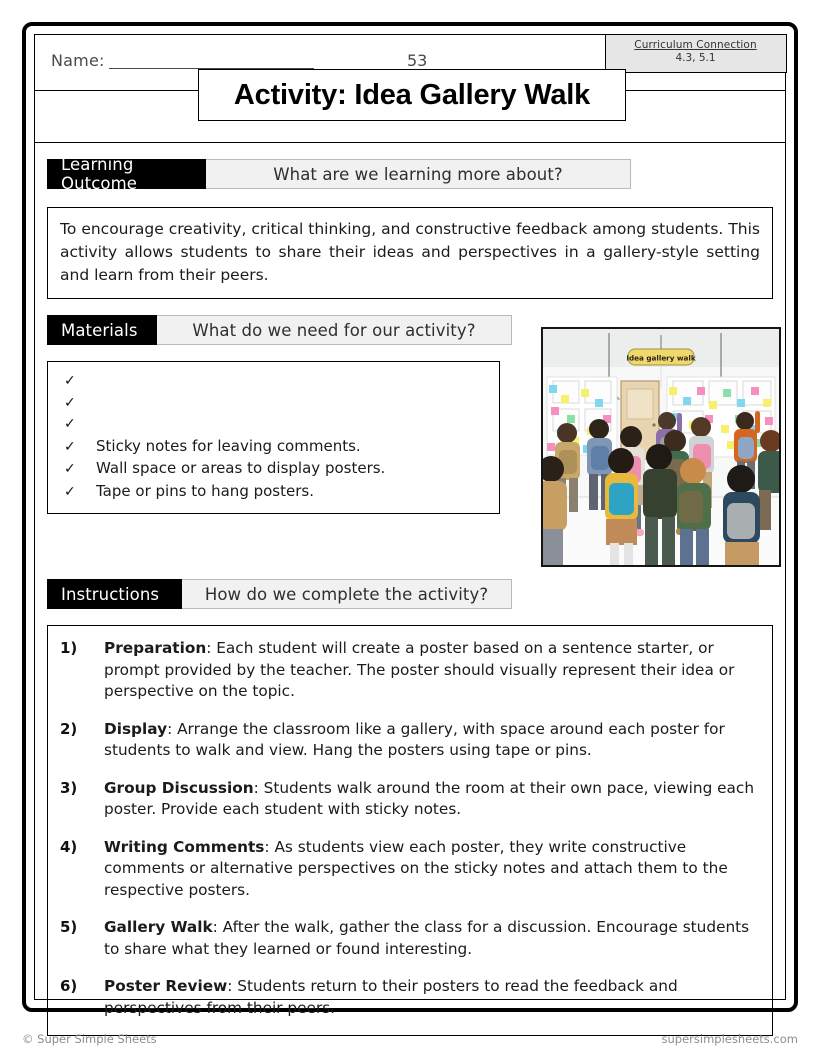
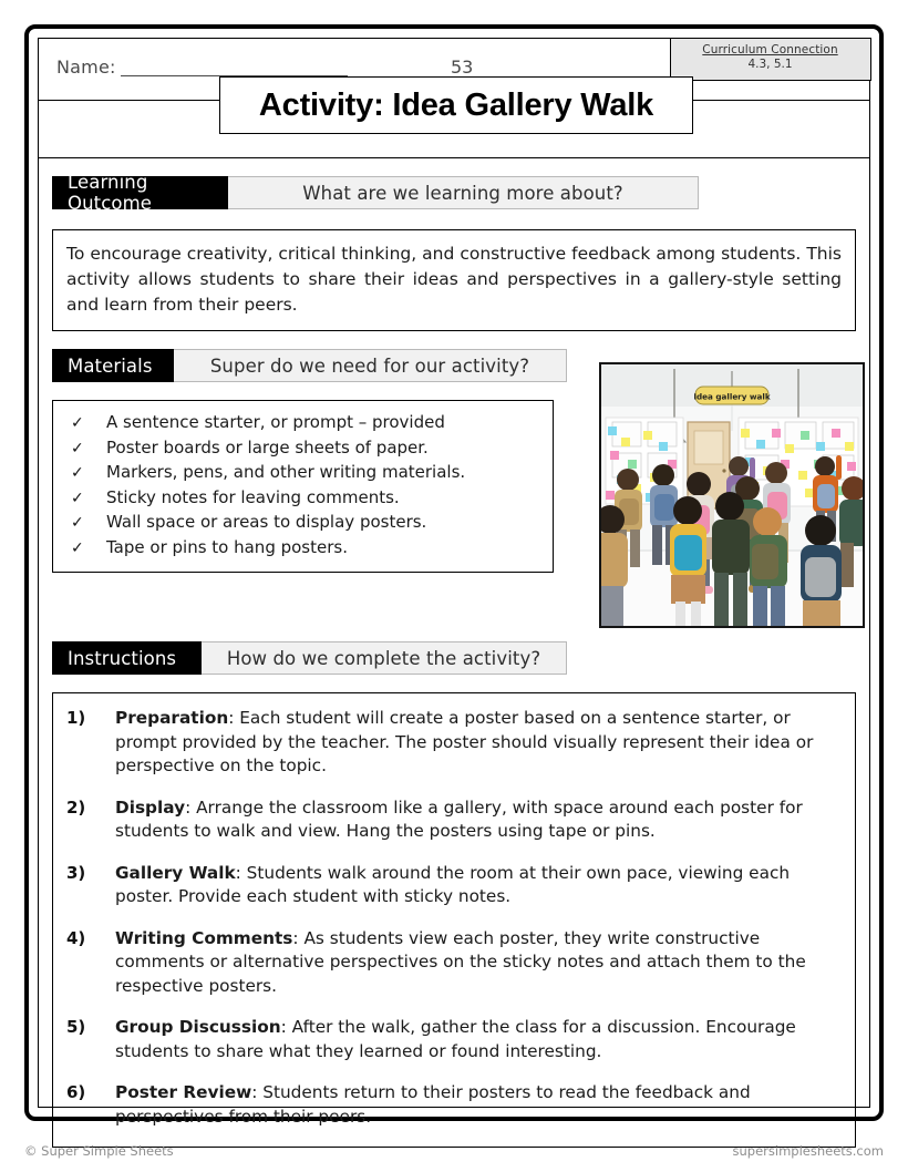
  Name:
  53
  Curriculum Connection
  4.3, 5.1
  Activity: Idea Gallery Walk
  Learning Outcome
  What are we learning more about?
  To encourage creativity, critical thinking, and constructive feedback among students. This activity allows students to share their ideas and perspectives in a gallery-style setting and learn from their peers.
  Materials
- What do we need for our activity?
+ Super do we need for our activity?
  ✓
+ A sentence starter, or prompt – provided
  ✓
+ Poster boards or large sheets of paper.
  ✓
+ Markers, pens, and other writing materials.
  ✓
  Sticky notes for leaving comments.
  ✓
  Wall space or areas to display posters.
  ✓
  Tape or pins to hang posters.
  Idea gallery walk
  Instructions
  How do we complete the activity?
  1)
  Preparation: Each student will create a poster based on a sentence starter, or prompt provided by the teacher. The poster should visually represent their idea or perspective on the topic.
  2)
  Display: Arrange the classroom like a gallery, with space around each poster for students to walk and view. Hang the posters using tape or pins.
  3)
- Group Discussion: Students walk around the room at their own pace, viewing each poster. Provide each student with sticky notes.
+ Gallery Walk: Students walk around the room at their own pace, viewing each poster. Provide each student with sticky notes.
  4)
  Writing Comments: As students view each poster, they write constructive comments or alternative perspectives on the sticky notes and attach them to the respective posters.
  5)
- Gallery Walk: After the walk, gather the class for a discussion. Encourage students to share what they learned or found interesting.
+ Group Discussion: After the walk, gather the class for a discussion. Encourage students to share what they learned or found interesting.
  6)
  Poster Review: Students return to their posters to read the feedback and perspectives from their peers.
  © Super Simple Sheets
  supersimplesheets.com
